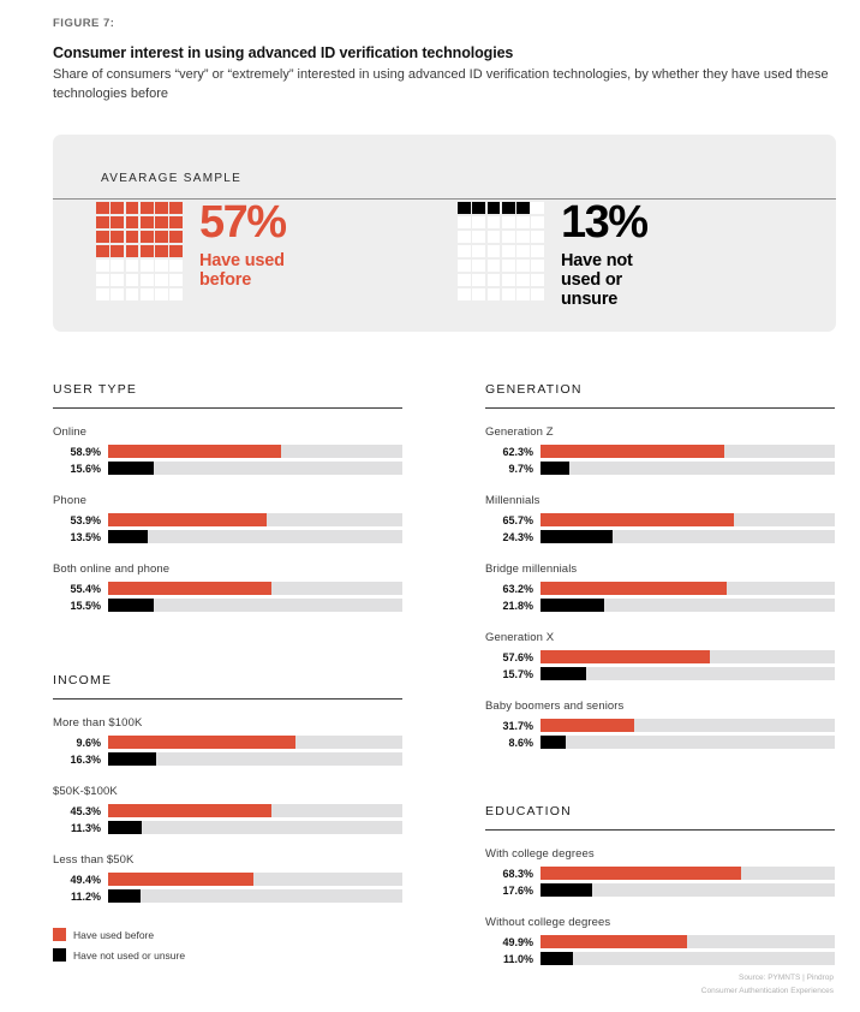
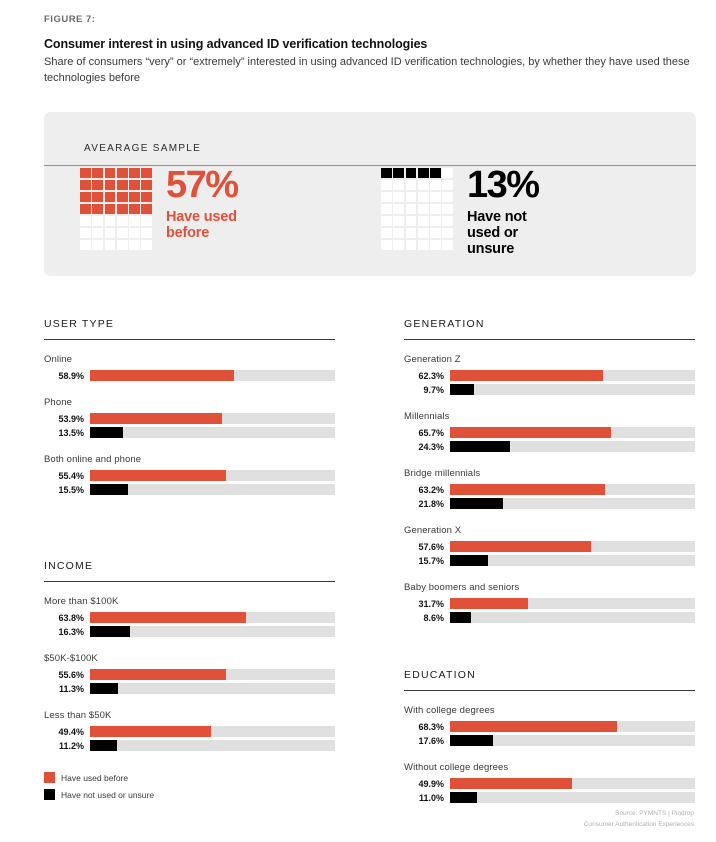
  FIGURE 7:
  Consumer interest in using advanced ID verification technologies
  Share of consumers “very” or “extremely” interested in using advanced ID verification technologies, by whether they have used these technologies before
  AVEARAGE SAMPLE
  57%
  Have used before
  13%
  Have not used or unsure
  USER TYPE
  Online
  58.9%
- 15.6%
  Phone
  53.9%
  13.5%
  Both online and phone
  55.4%
  15.5%
  INCOME
  More than $100K
- 9.6%
+ 63.8%
  16.3%
  $50K-$100K
- 45.3%
+ 55.6%
  11.3%
  Less than $50K
  49.4%
  11.2%
  GENERATION
  Generation Z
  62.3%
  9.7%
  Millennials
  65.7%
  24.3%
  Bridge millennials
  63.2%
  21.8%
  Generation X
  57.6%
  15.7%
  Baby boomers and seniors
  31.7%
  8.6%
  EDUCATION
  With college degrees
  68.3%
  17.6%
  Without college degrees
  49.9%
  11.0%
  Have used before
  Have not used or unsure
